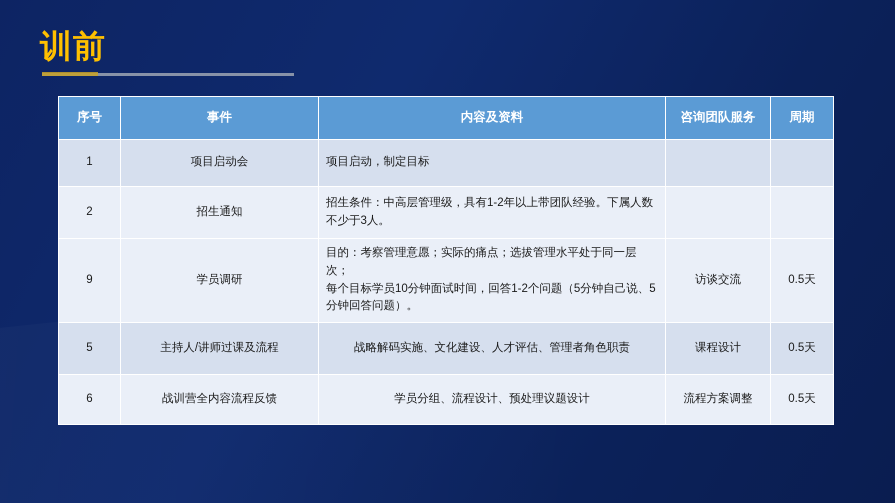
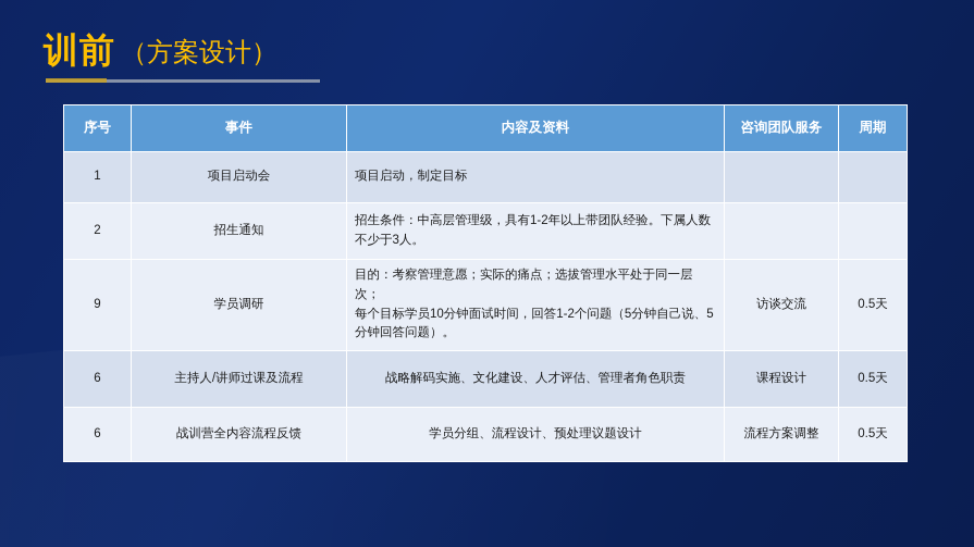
  训前
+ （方案设计）
  序号	事件	内容及资料	咨询团队服务	周期
  1	项目启动会	项目启动，制定目标
  2	招生通知	招生条件：中高层管理级，具有1-2年以上带团队经验。下属人数不少于3人。
  9	学员调研	目的：考察管理意愿；实际的痛点；选拔管理水平处于同一层次； 每个目标学员10分钟面试时间，回答1-2个问题（5分钟自己说、5分钟回答问题）。	访谈交流	0.5天
- 5	主持人/讲师过课及流程	战略解码实施、文化建设、人才评估、管理者角色职责	课程设计	0.5天
+ 6	主持人/讲师过课及流程	战略解码实施、文化建设、人才评估、管理者角色职责	课程设计	0.5天
  6	战训营全内容流程反馈	学员分组、流程设计、预处理议题设计	流程方案调整	0.5天
